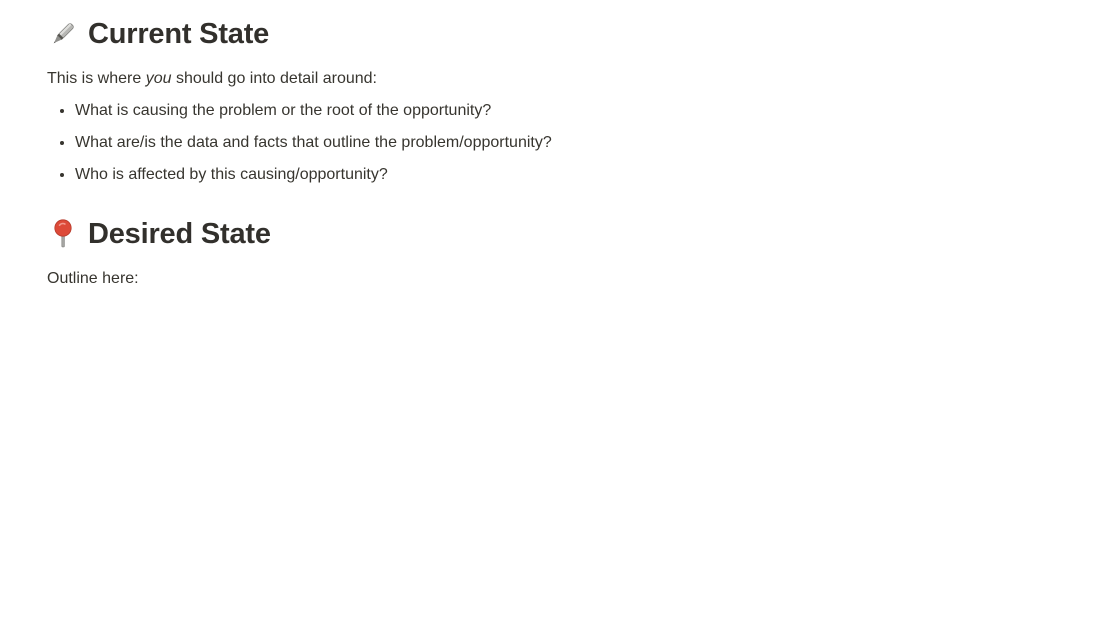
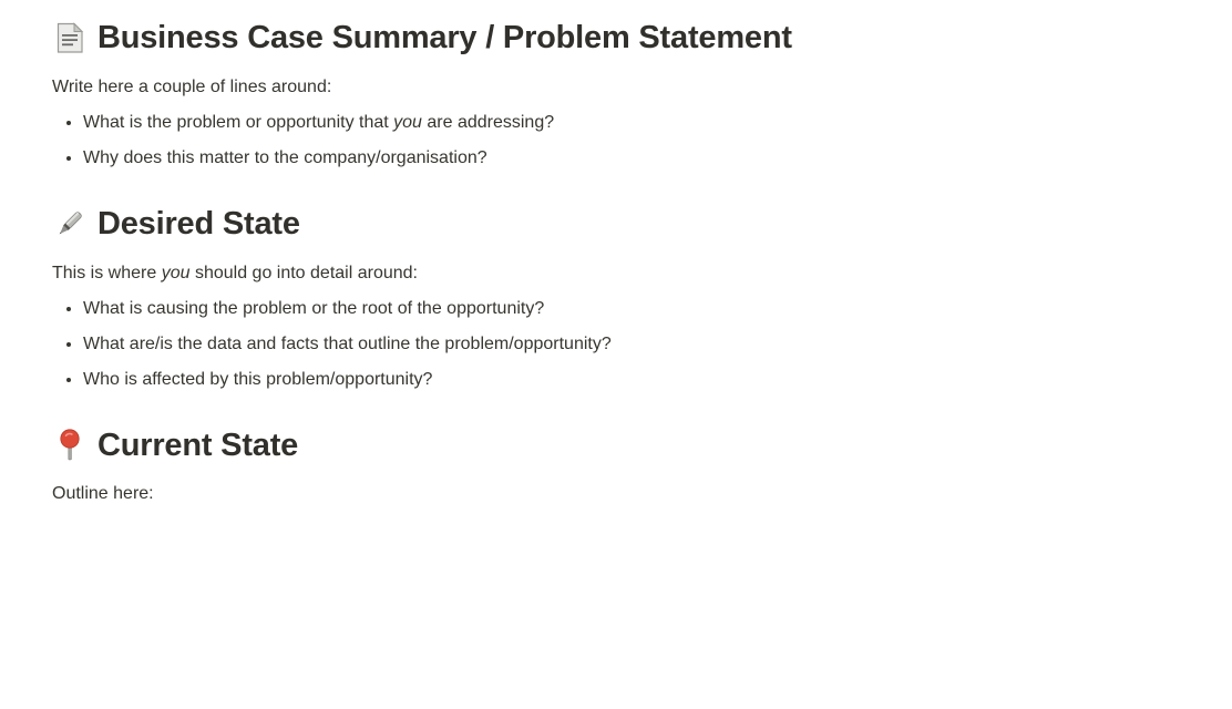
+ Business Case Summary / Problem Statement
+ Write here a couple of lines around:
+ What is the problem or opportunity that you are addressing?
+ Why does this matter to the company/organisation?
- Current State
+ Desired State
  This is where you should go into detail around:
  What is causing the problem or the root of the opportunity?
  What are/is the data and facts that outline the problem/opportunity?
- Who is affected by this causing/opportunity?
+ Who is affected by this problem/opportunity?
- Desired State
+ Current State
  Outline here:
